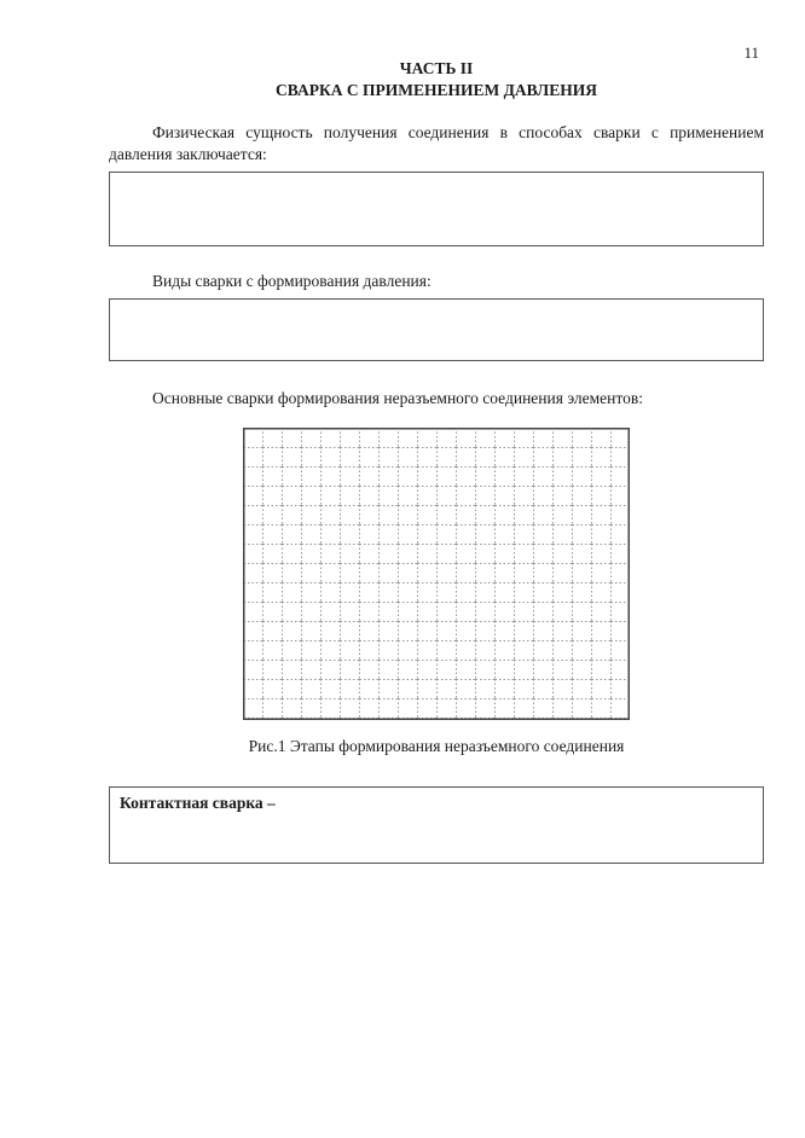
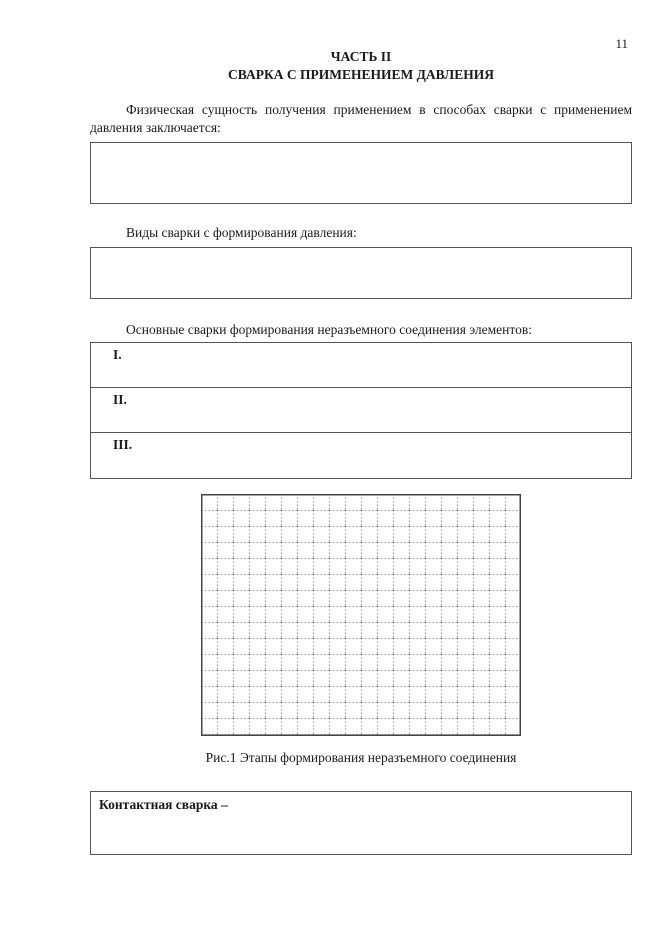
  11
  ЧАСТЬ II
  СВАРКА С ПРИМЕНЕНИЕМ ДАВЛЕНИЯ
- Физическая сущность получения соединения в способах сварки с применением давления заключается:
+ Физическая сущность получения применением в способах сварки с применением давления заключается:
  Виды сварки с формирования давления:
  Основные сварки формирования неразъемного соединения элементов:
+ I.
+ II.
+ III.
  Рис.1 Этапы формирования неразъемного соединения
  Контактная сварка –
